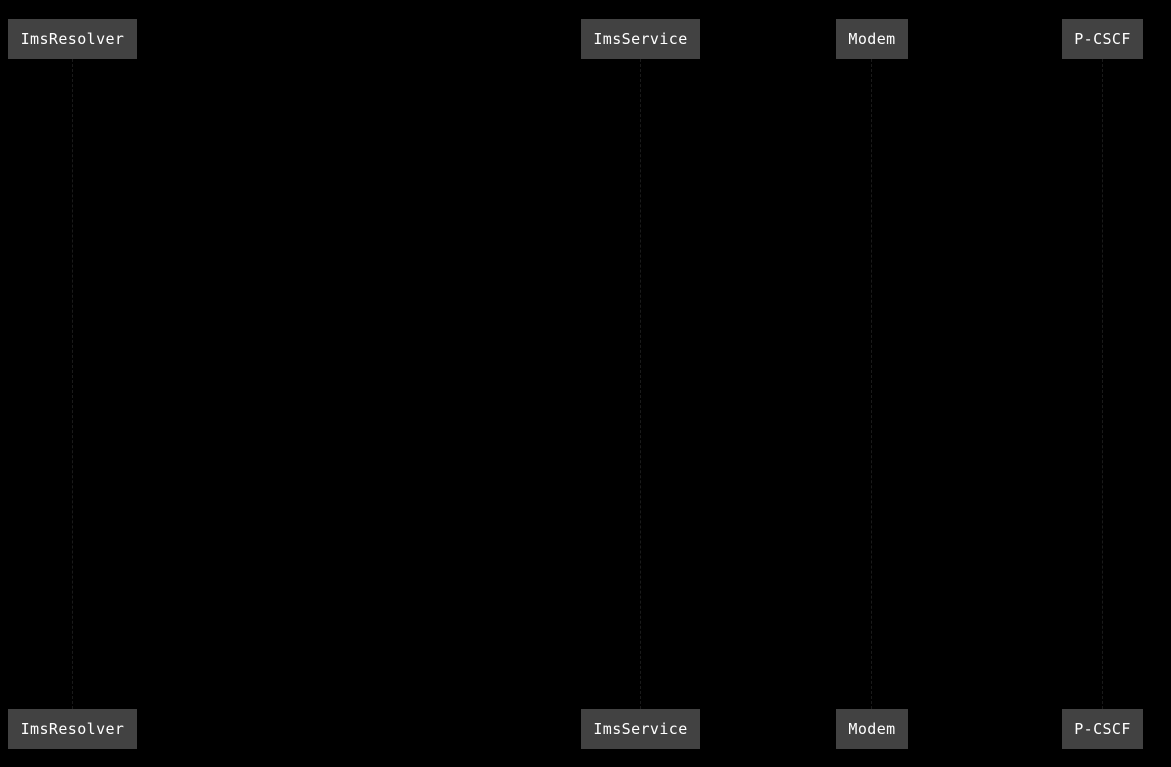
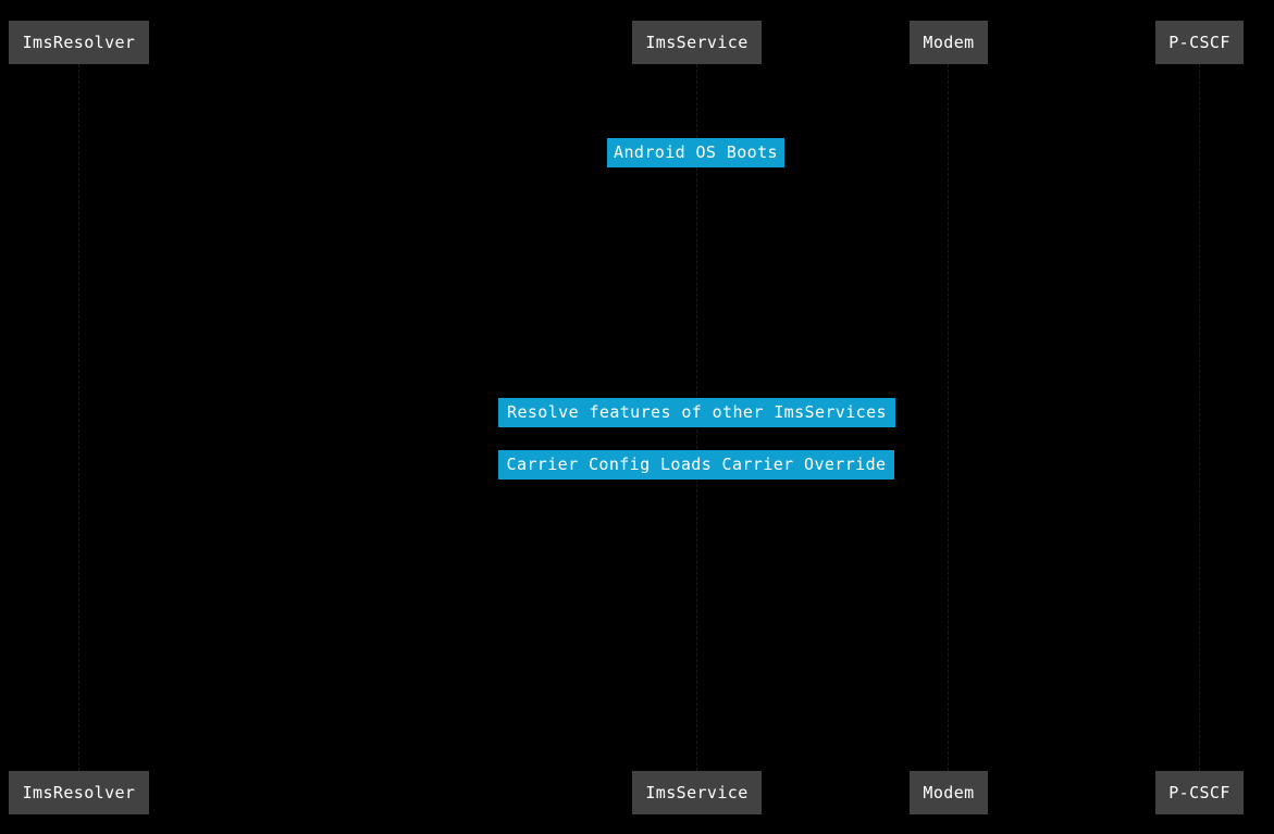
  ImsResolver
  ImsService
  Modem
  P-CSCF
+ Android OS Boots
+ Resolve features of other ImsServices
+ Carrier Config Loads Carrier Override
  ImsResolver
  ImsService
  Modem
  P-CSCF
